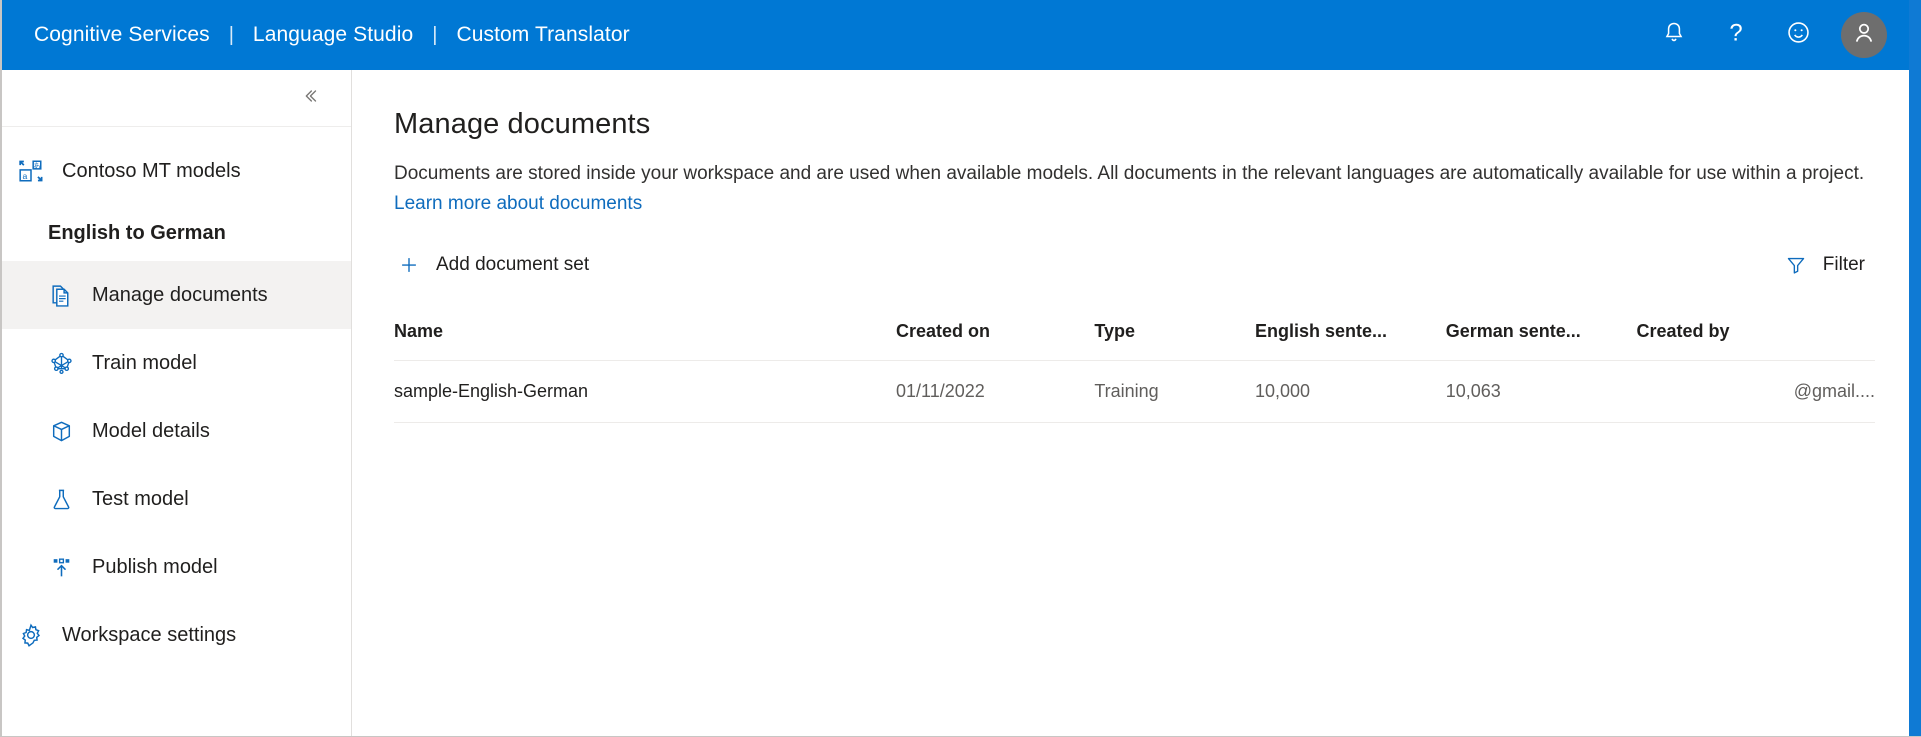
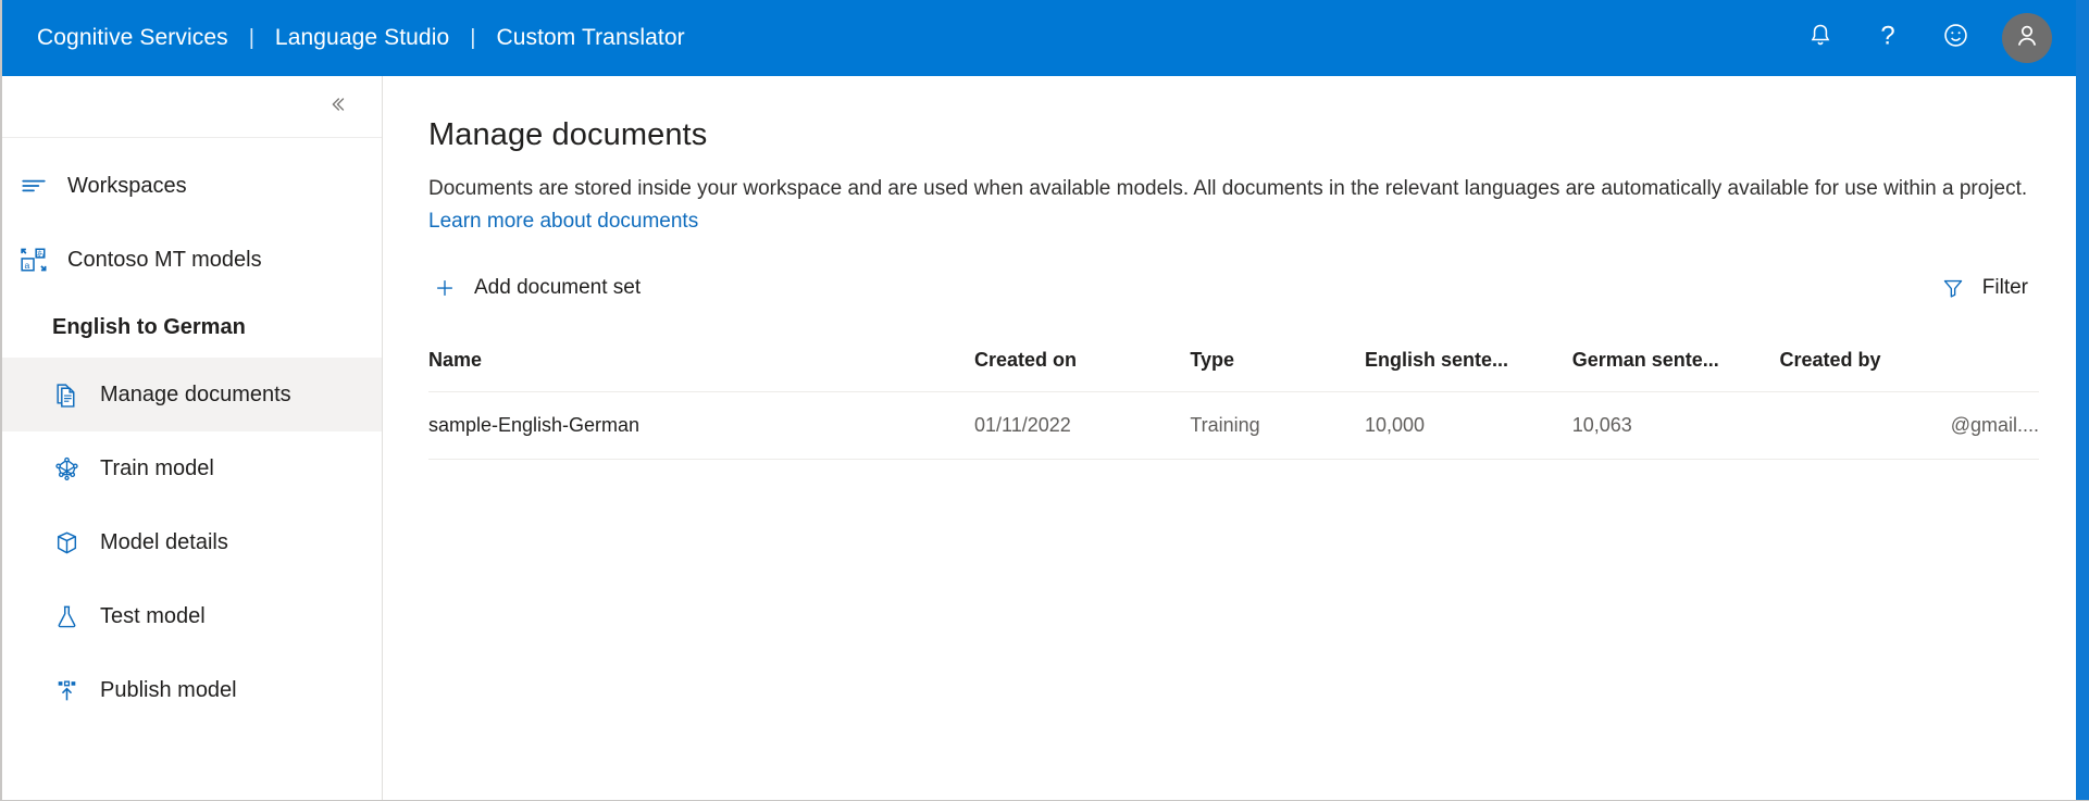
  Cognitive Services
  |
  Language Studio
  |
  Custom Translator
  ?
+ Workspaces
  a
  あ
  Contoso MT models
  English to German
  Manage documents
  Train model
  Model details
  Test model
  Publish model
- Workspace settings
  Manage documents
  Documents are stored inside your workspace and are used when available models. All documents in the relevant languages are automatically available for use within a project. Learn more about documents
  Add document set
  Filter
  Name	Created on	Type	English sente...	German sente...	Created by
  sample-English-German	01/11/2022	Training	10,000	10,063	@gmail....
